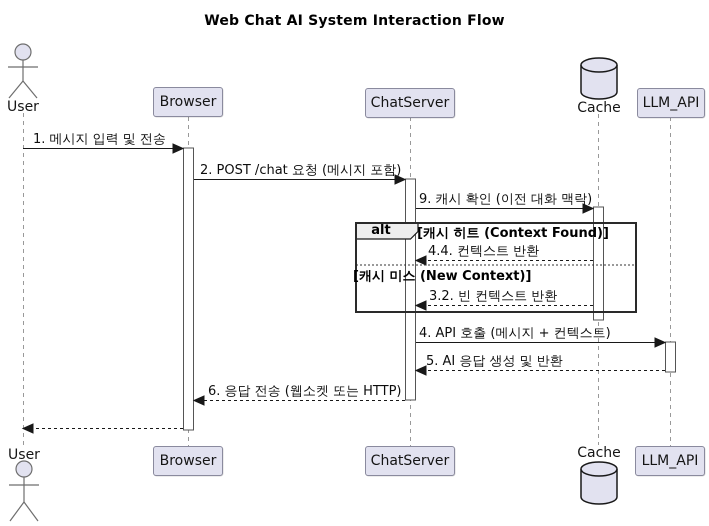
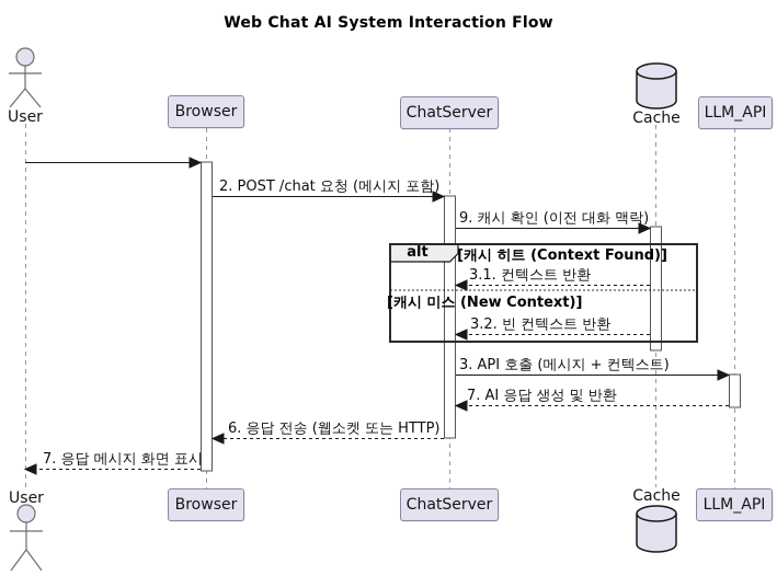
  Web Chat AI System Interaction Flow
  User
  Browser
  ChatServer
  Cache
  LLM_API
  User
  Browser
  ChatServer
  Cache
  LLM_API
  alt
  [캐시 히트 (Context Found)]
  [캐시 미스 (New Context)]
- 1. 메시지 입력 및 전송
  2. POST /chat 요청 (메시지 포함)
  9. 캐시 확인 (이전 대화 맥락)
- 4.4. 컨텍스트 반환
+ 3.1. 컨텍스트 반환
  3.2. 빈 컨텍스트 반환
- 4. API 호출 (메시지 + 컨텍스트)
+ 3. API 호출 (메시지 + 컨텍스트)
- 5. AI 응답 생성 및 반환
+ 7. AI 응답 생성 및 반환
  6. 응답 전송 (웹소켓 또는 HTTP)
+ 7. 응답 메시지 화면 표시
